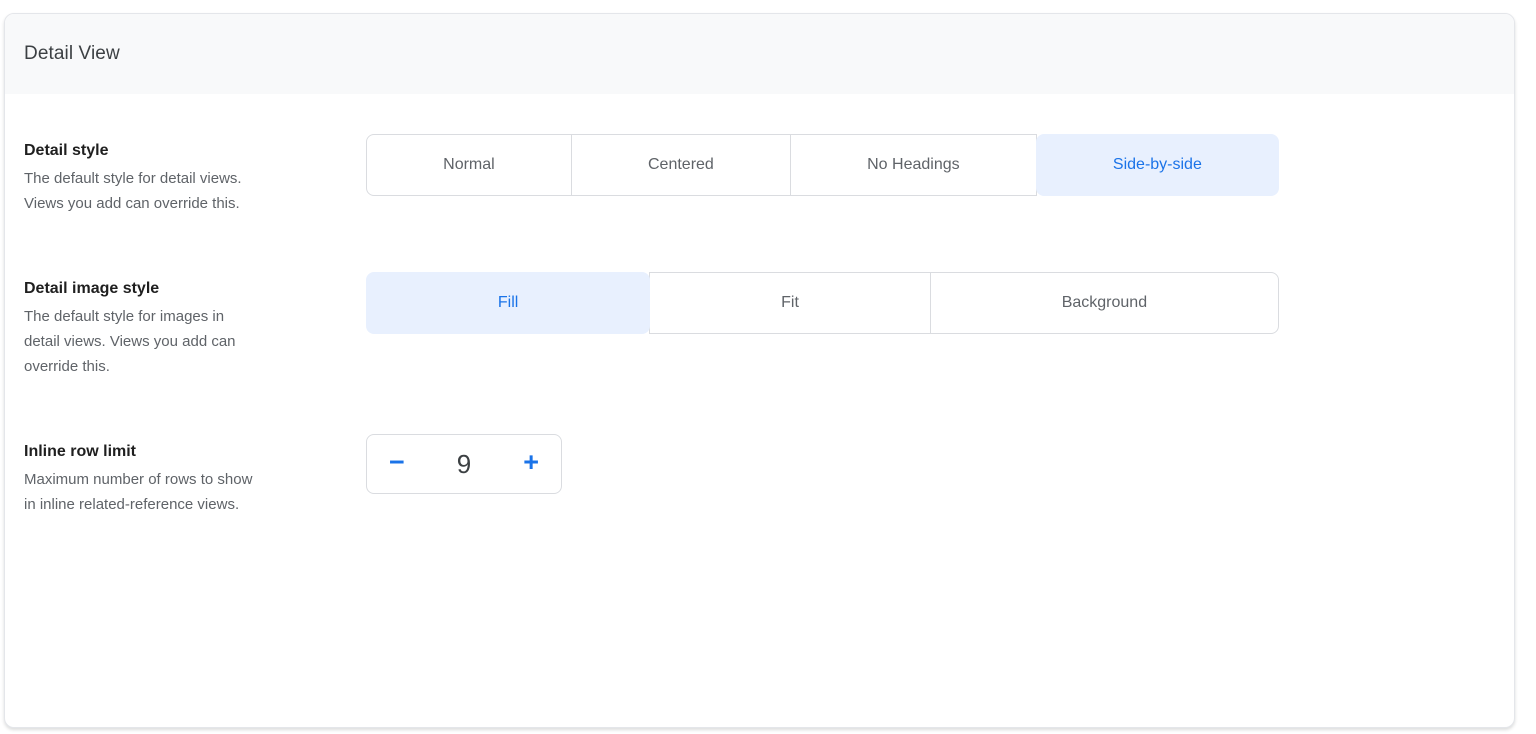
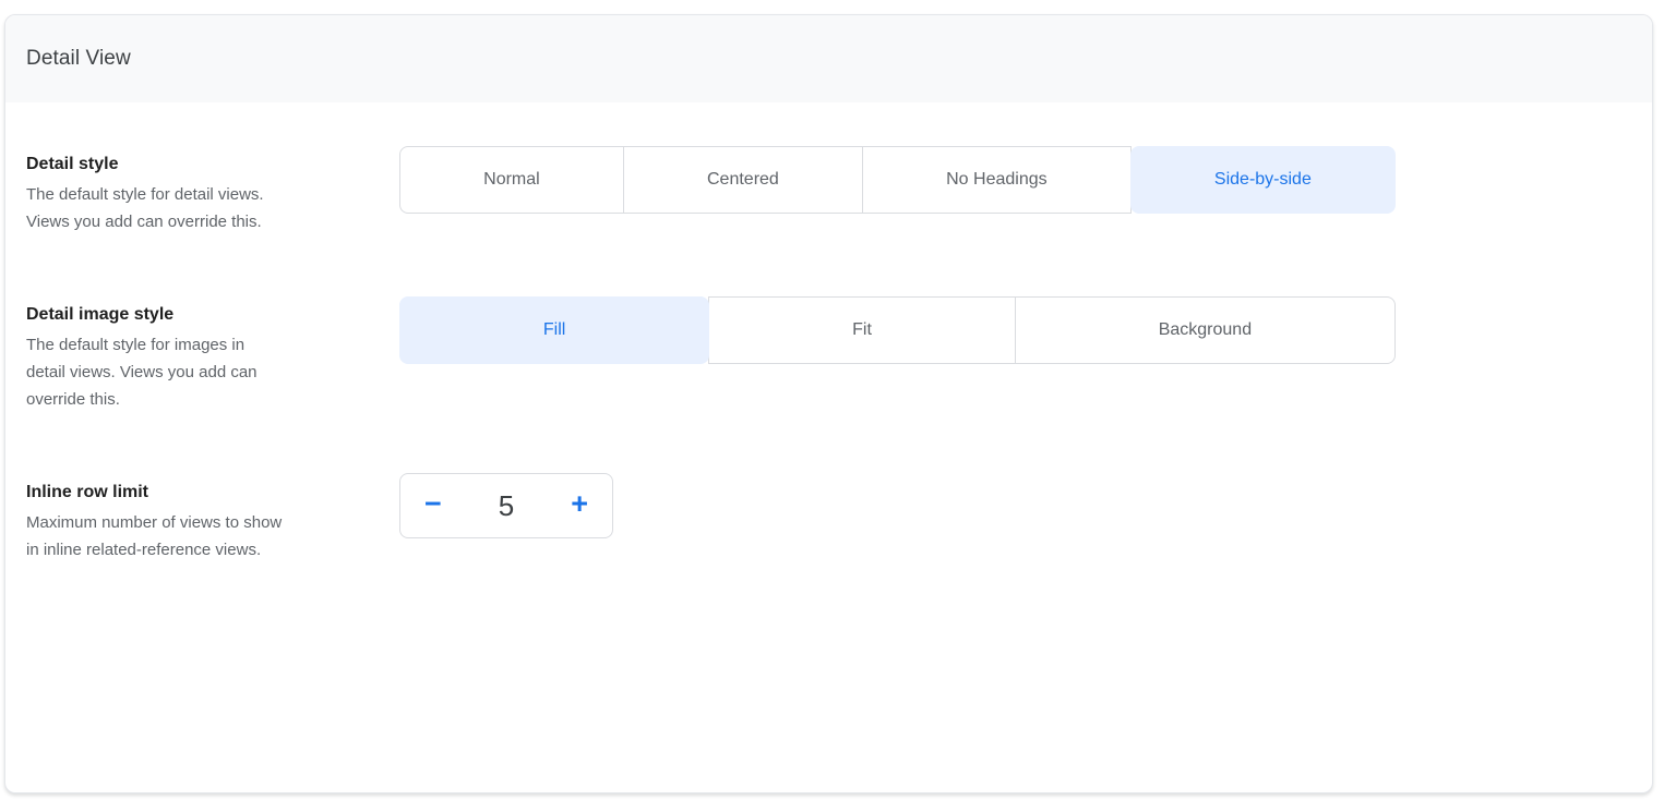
  Detail View
  Detail style
  The default style for detail views.
  Views you add can override this.
  Normal
  Centered
  No Headings
  Side-by-side
  Detail image style
  The default style for images in
  detail views. Views you add can
  override this.
  Fill
  Fit
  Background
  Inline row limit
- Maximum number of rows to show
+ Maximum number of views to show
  in inline related-reference views.
  −
- 9
+ 5
  +
